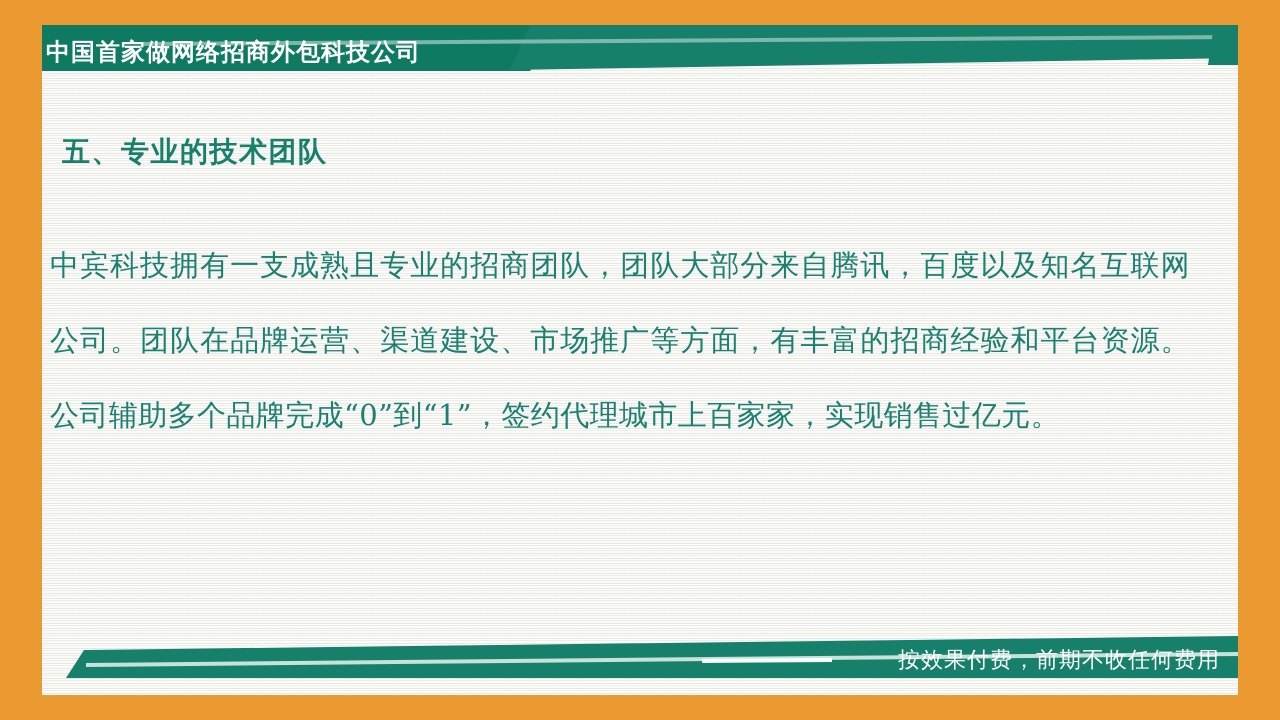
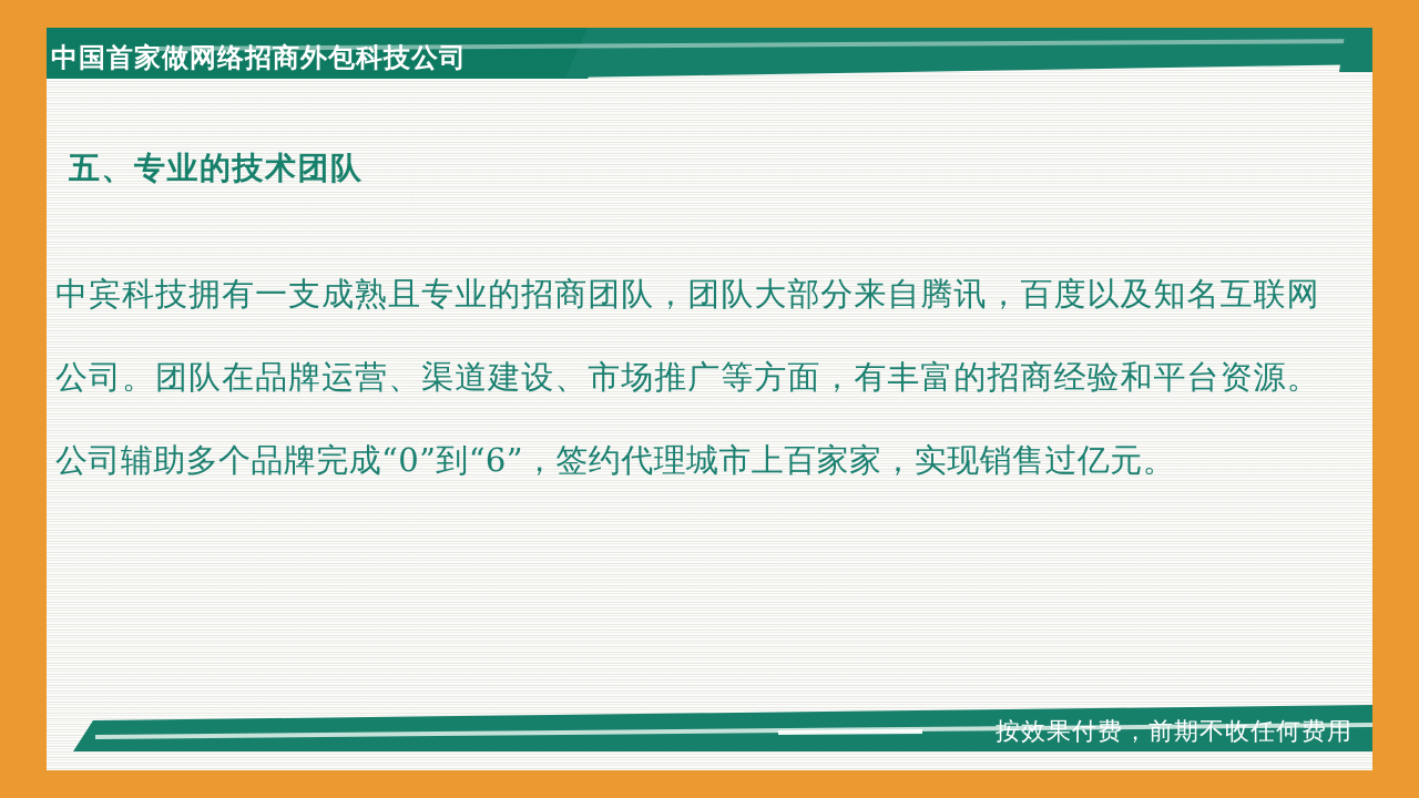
  中国首家做网络招商外包科技公司
  五、专业的技术团队
- 中宾科技拥有一支成熟且专业的招商团队，团队大部分来自腾讯，百度以及知名互联网公司。团队在品牌运营、渠道建设、市场推广等方面，有丰富的招商经验和平台资源。公司辅助多个品牌完成“0”到“1”，签约代理城市上百家家，实现销售过亿元。
+ 中宾科技拥有一支成熟且专业的招商团队，团队大部分来自腾讯，百度以及知名互联网公司。团队在品牌运营、渠道建设、市场推广等方面，有丰富的招商经验和平台资源。公司辅助多个品牌完成“0”到“6”，签约代理城市上百家家，实现销售过亿元。
  按效果付费，前期不收任何费用
